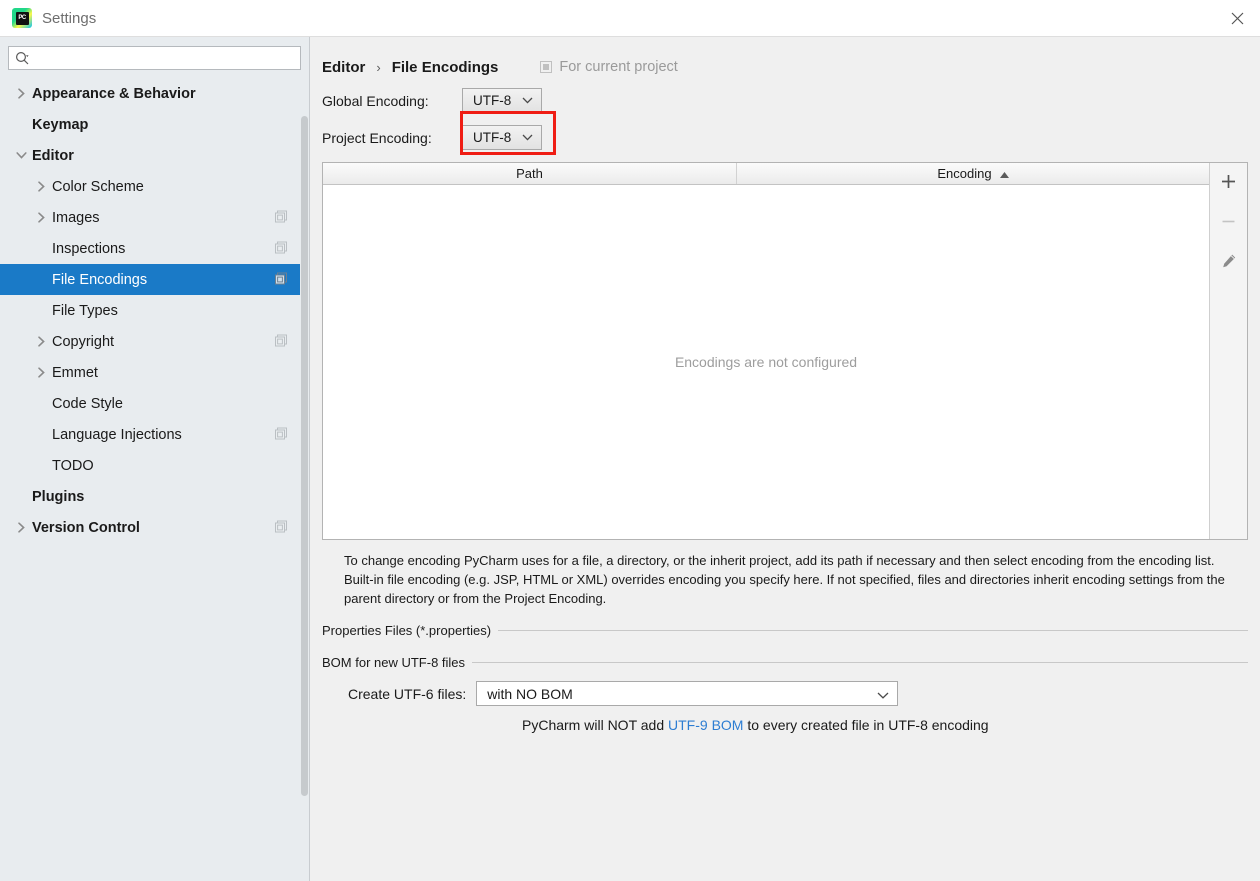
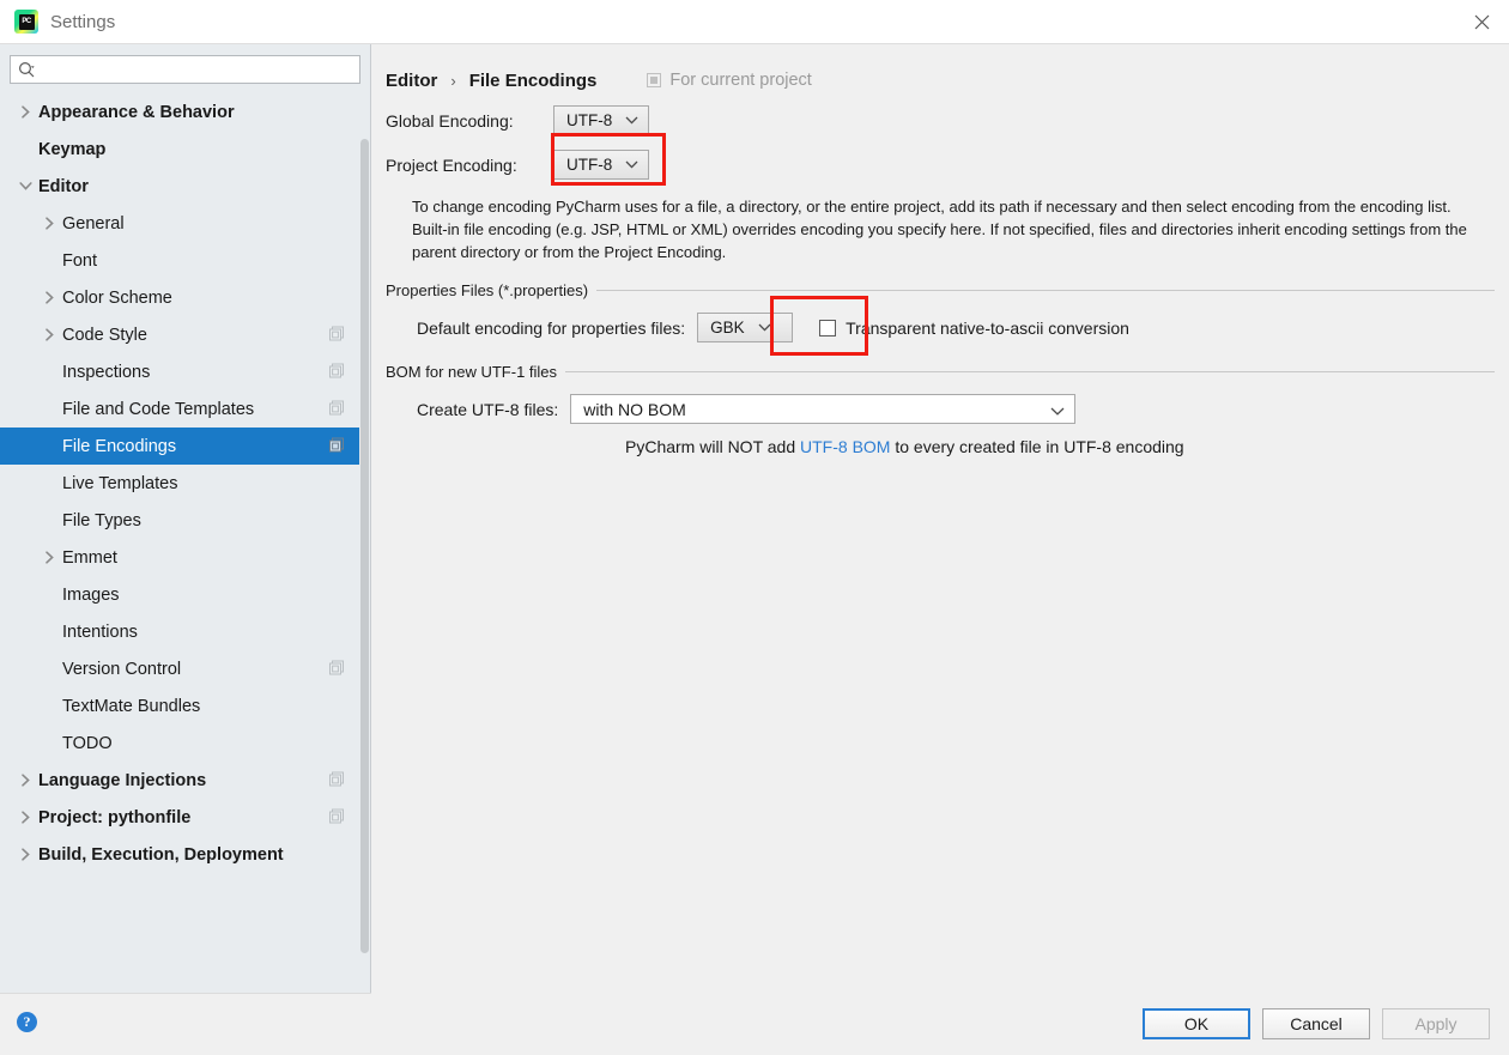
  Settings
  Appearance & Behavior
  Keymap
  Editor
+ General
+ Font
  Color Scheme
- Images
+ Code Style
  Inspections
+ File and Code Templates
  File Encodings
+ Live Templates
  File Types
- Copyright
  Emmet
- Code Style
+ Images
+ Intentions
- Language Injections
+ Version Control
+ TextMate Bundles
  TODO
- Plugins
- Version Control
+ Language Injections
+ Project: pythonfile
+ Build, Execution, Deployment
  Editor
  ›
  File Encodings
  For current project
  Global Encoding:
  UTF-8
  Project Encoding:
  UTF-8
- Path
- Encoding
- Encodings are not configured
- To change encoding PyCharm uses for a file, a directory, or the inherit project, add its path if necessary and then select encoding from the encoding list. Built-in file encoding (e.g. JSP, HTML or XML) overrides encoding you specify here. If not specified, files and directories inherit encoding settings from the parent directory or from the Project Encoding.
+ To change encoding PyCharm uses for a file, a directory, or the entire project, add its path if necessary and then select encoding from the encoding list. Built-in file encoding (e.g. JSP, HTML or XML) overrides encoding you specify here. If not specified, files and directories inherit encoding settings from the parent directory or from the Project Encoding.
  Properties Files (*.properties)
+ Default encoding for properties files:
+ GBK
+ Transparent native-to-ascii conversion
- BOM for new UTF-8 files
+ BOM for new UTF-1 files
- Create UTF-6 files:
+ Create UTF-8 files:
  with NO BOM
- PyCharm will NOT add UTF-9 BOM to every created file in UTF-8 encoding
+ PyCharm will NOT add UTF-8 BOM to every created file in UTF-8 encoding
+ ?
+ OK
+ Cancel
+ Apply
